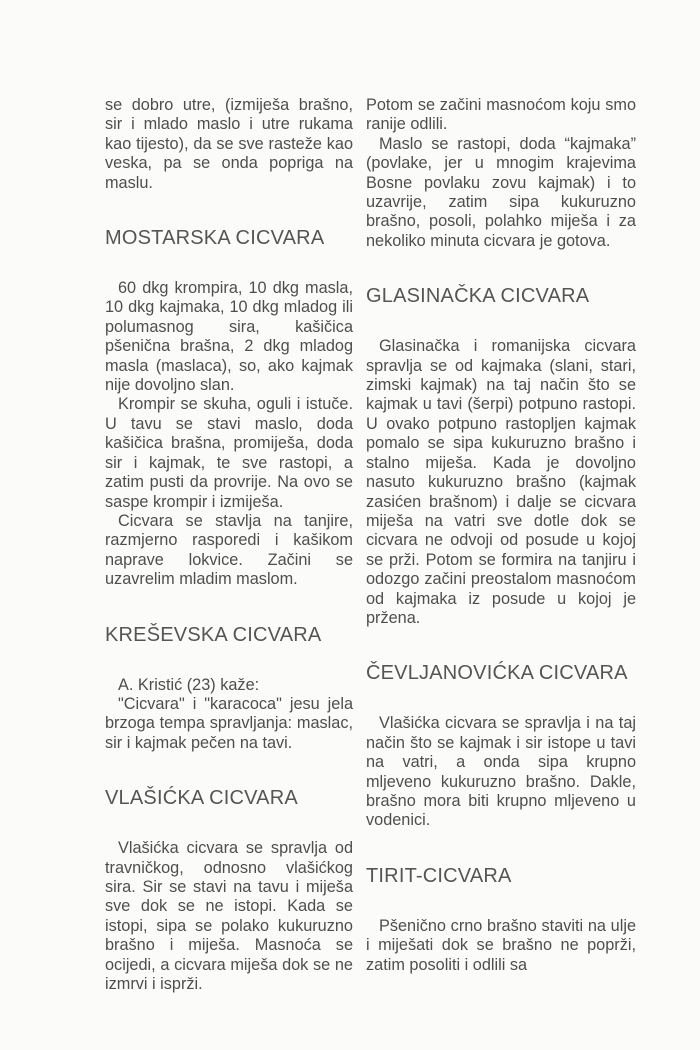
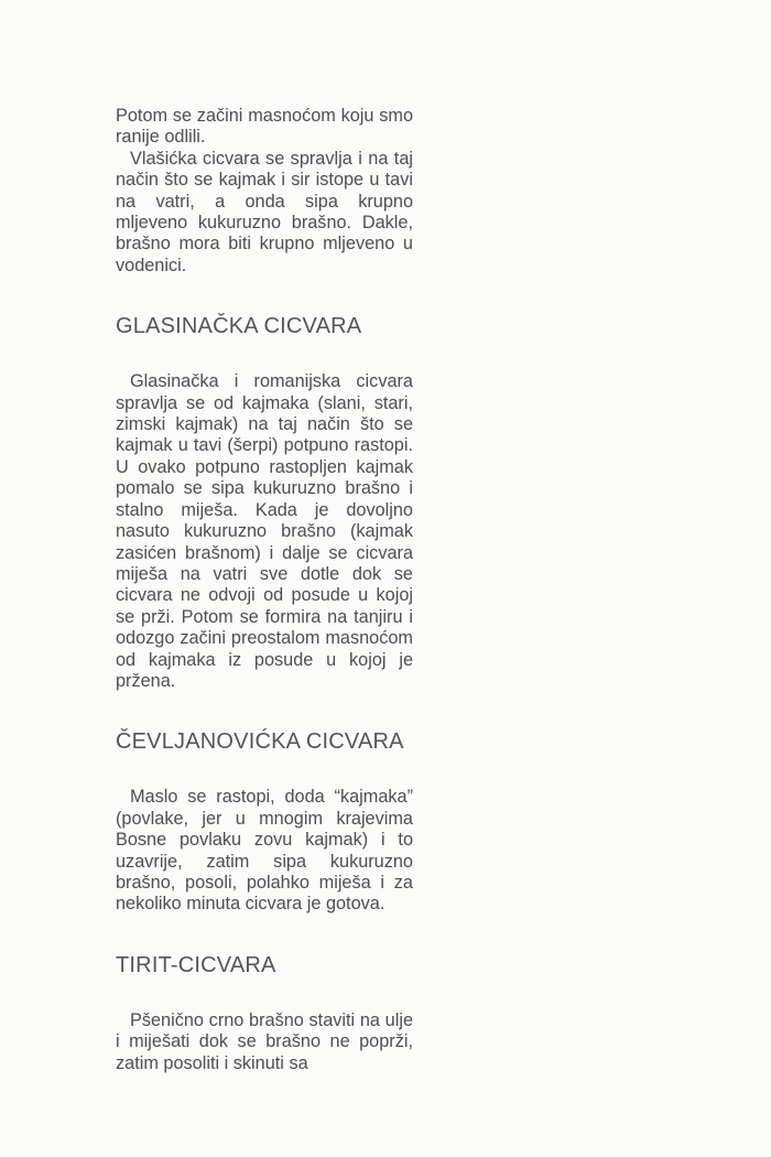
- se dobro utre, (izmiješa brašno, sir i mlado maslo i utre rukama kao tijesto), da se sve rasteže kao veska, pa se onda popriga na maslu.
- MOSTARSKA CICVARA
- 60 dkg krompira, 10 dkg masla, 10 dkg kajmaka, 10 dkg mladog ili polumasnog sira, kašičica pšenična brašna, 2 dkg mladog masla (maslaca), so, ako kajmak nije dovoljno slan.
- Krompir se skuha, oguli i istuče. U tavu se stavi maslo, doda kašičica brašna, promiješa, doda sir i kajmak, te sve rastopi, a zatim pusti da provrije. Na ovo se saspe krompir i izmiješa.
- Cicvara se stavlja na tanjire, razmjerno rasporedi i kašikom naprave lokvice. Začini se uzavrelim mladim maslom.
- KREŠEVSKA CICVARA
- A. Kristić (23) kaže:
- "Cicvara" i "karacoca" jesu jela brzoga tempa spravljanja: maslac, sir i kajmak pečen na tavi.
- VLAŠIĆKA CICVARA
- Vlašićka cicvara se spravlja od travničkog, odnosno vlašićkog sira. Sir se stavi na tavu i miješa sve dok se ne istopi. Kada se istopi, sipa se polako kukuruzno brašno i miješa. Masnoća se ocijedi, a cicvara miješa dok se ne izmrvi i isprži.
  Potom se začini masnoćom koju smo ranije odlili.
- Maslo se rastopi, doda “kajmaka” (povlake, jer u mnogim krajevima Bosne povlaku zovu kajmak) i to uzavrije, zatim sipa kukuruzno brašno, posoli, polahko miješa i za nekoliko minuta cicvara je gotova.
+ Vlašićka cicvara se spravlja i na taj način što se kajmak i sir istope u tavi na vatri, a onda sipa krupno mljeveno kukuruzno brašno. Dakle, brašno mora biti krupno mljeveno u vodenici.
  GLASINAČKA CICVARA
  Glasinačka i romanijska cicvara spravlja se od kajmaka (slani, stari, zimski kajmak) na taj način što se kajmak u tavi (šerpi) potpuno rastopi. U ovako potpuno rastopljen kajmak pomalo se sipa kukuruzno brašno i stalno miješa. Kada je dovoljno nasuto kukuruzno brašno (kajmak zasićen brašnom) i dalje se cicvara miješa na vatri sve dotle dok se cicvara ne odvoji od posude u kojoj se prži. Potom se formira na tanjiru i odozgo začini preostalom masnoćom od kajmaka iz posude u kojoj je pržena.
  ČEVLJANOVIĆKA CICVARA
- Vlašićka cicvara se spravlja i na taj način što se kajmak i sir istope u tavi na vatri, a onda sipa krupno mljeveno kukuruzno brašno. Dakle, brašno mora biti krupno mljeveno u vodenici.
+ Maslo se rastopi, doda “kajmaka” (povlake, jer u mnogim krajevima Bosne povlaku zovu kajmak) i to uzavrije, zatim sipa kukuruzno brašno, posoli, polahko miješa i za nekoliko minuta cicvara je gotova.
  TIRIT-CICVARA
- Pšenično crno brašno staviti na ulje i miješati dok se brašno ne poprži, zatim posoliti i odlili sa
+ Pšenično crno brašno staviti na ulje i miješati dok se brašno ne poprži, zatim posoliti i skinuti sa
